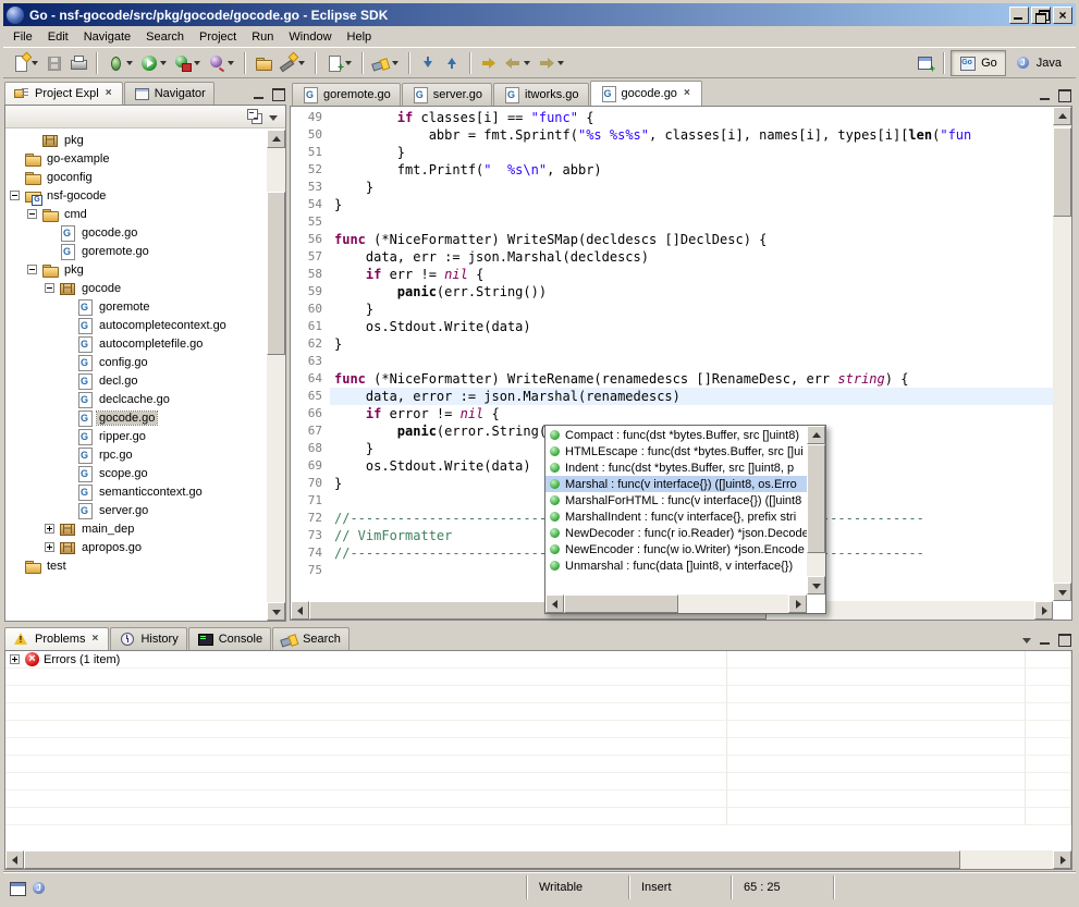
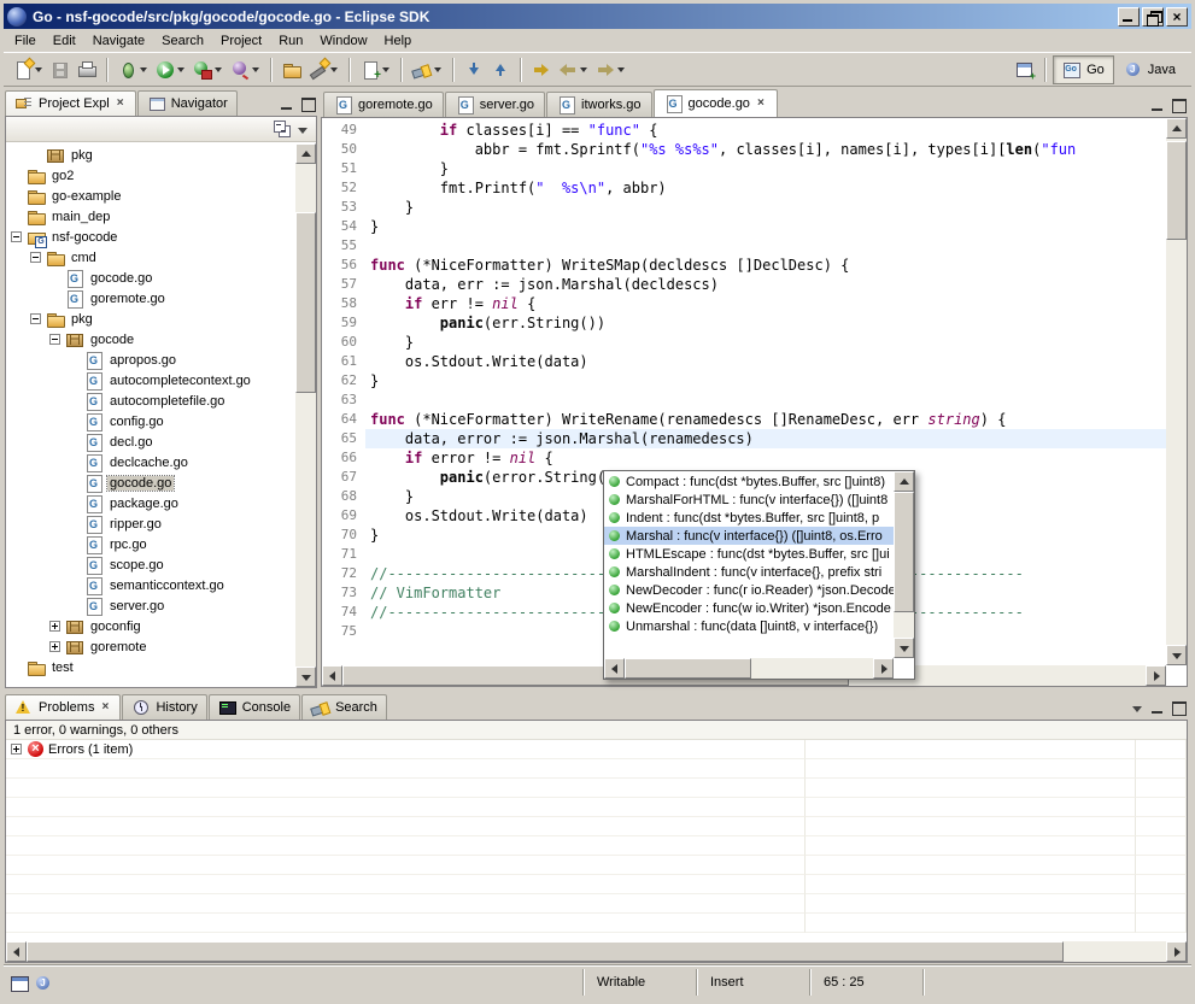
  Go - nsf-gocode/src/pkg/gocode/gocode.go - Eclipse SDK
  File
  Edit
  Navigate
  Search
  Project
  Run
  Window
  Help
  Go
  Java
  Project Expl
  Navigator
  pkg
+ go2
  go-example
- goconfig
+ main_dep
  nsf-gocode
  cmd
  gocode.go
  goremote.go
  pkg
  gocode
- goremote
+ apropos.go
  autocompletecontext.go
  autocompletefile.go
  config.go
  decl.go
  declcache.go
  gocode.go
+ package.go
  ripper.go
  rpc.go
  scope.go
  semanticcontext.go
  server.go
- main_dep
+ goconfig
- apropos.go
+ goremote
  test
  goremote.go
  server.go
  itworks.go
  gocode.go
  49
  if classes[i] == "func" {
  50
  abbr = fmt.Sprintf("%s %s%s", classes[i], names[i], types[i][len("fun
  51
  }
  52
  fmt.Printf(" %s\n", abbr)
  53
  }
  54
  }
  55
  56
  func (*NiceFormatter) WriteSMap(decldescs []DeclDesc) {
  57
  data, err := json.Marshal(decldescs)
  58
  if err != nil {
  59
  panic(err.String())
  60
  }
  61
  os.Stdout.Write(data)
  62
  }
  63
  64
  func (*NiceFormatter) WriteRename(renamedescs []RenameDesc, err string) {
  65
  data, error := json.Marshal(renamedescs)
  66
  if error != nil {
  67
  panic(error.String(
  68
  }
  69
  os.Stdout.Write(data)
  70
  }
  71
  72
  73
  // VimFormatter
  74
  75
  Compact : func(dst *bytes.Buffer, src []uint8)
- HTMLEscape : func(dst *bytes.Buffer, src []ui
+ MarshalForHTML : func(v interface{}) ([]uint8
  Indent : func(dst *bytes.Buffer, src []uint8, p
  Marshal : func(v interface{}) ([]uint8, os.Erro
- MarshalForHTML : func(v interface{}) ([]uint8
+ HTMLEscape : func(dst *bytes.Buffer, src []ui
  MarshalIndent : func(v interface{}, prefix stri
  NewDecoder : func(r io.Reader) *json.Decode
  NewEncoder : func(w io.Writer) *json.Encode
  Unmarshal : func(data []uint8, v interface{})
  Problems
  History
  Console
  Search
+ 1 error, 0 warnings, 0 others
  Errors (1 item)
  Writable
  Insert
  65 : 25
